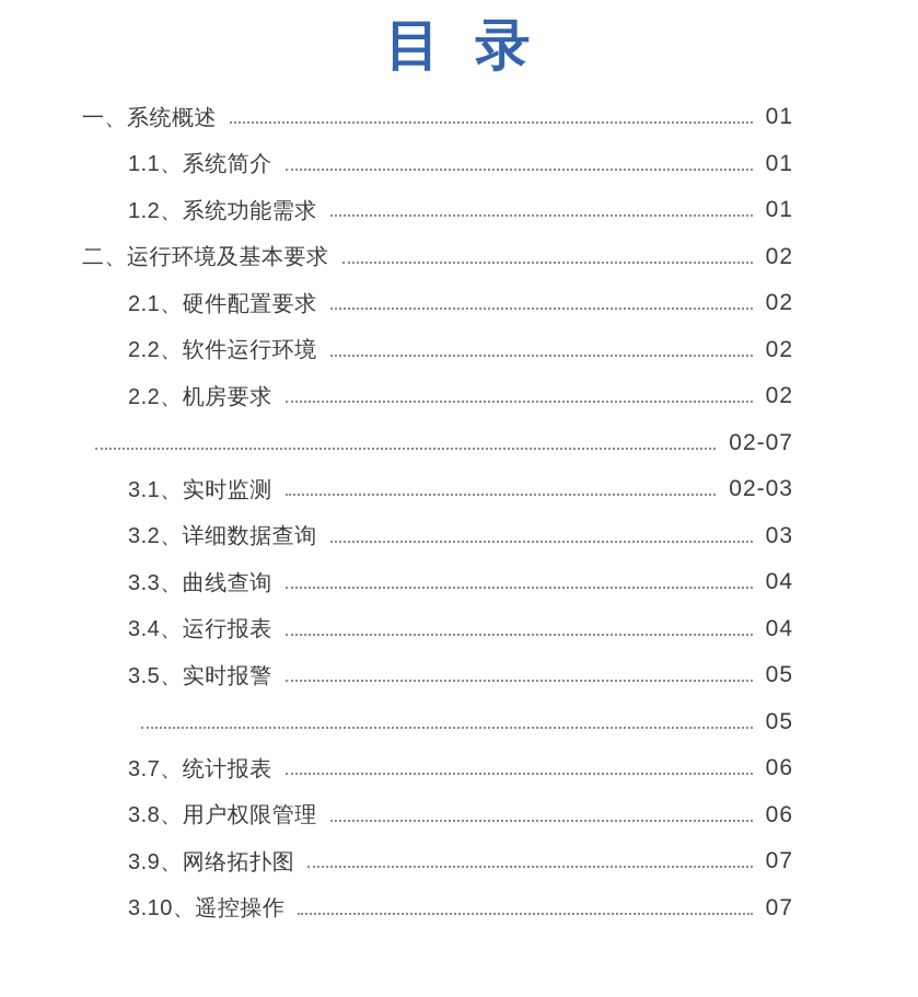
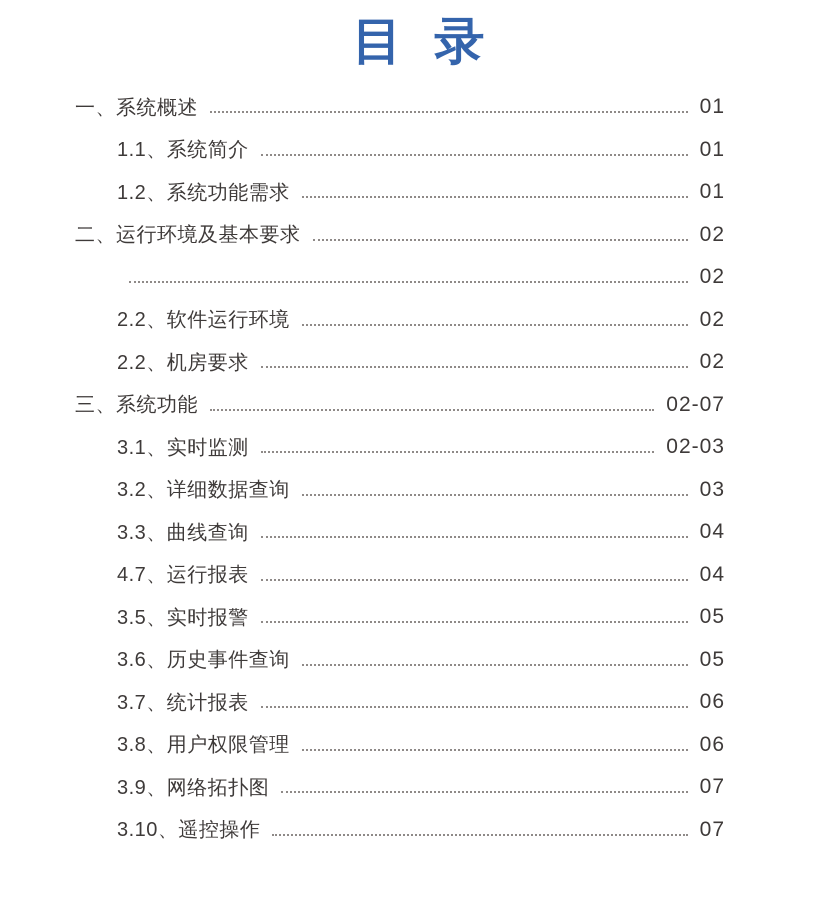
  目 录
  一、系统概述
  01
  1.1、系统简介
  01
  1.2、系统功能需求
  01
  二、运行环境及基本要求
  02
- 2.1、硬件配置要求
  02
  2.2、软件运行环境
  02
  2.2、机房要求
  02
+ 三、系统功能
  02-07
  3.1、实时监测
  02-03
  3.2、详细数据查询
  03
  3.3、曲线查询
  04
- 3.4、运行报表
+ 4.7、运行报表
  04
  3.5、实时报警
  05
+ 3.6、历史事件查询
  05
  3.7、统计报表
  06
  3.8、用户权限管理
  06
  3.9、网络拓扑图
  07
  3.10、遥控操作
  07
